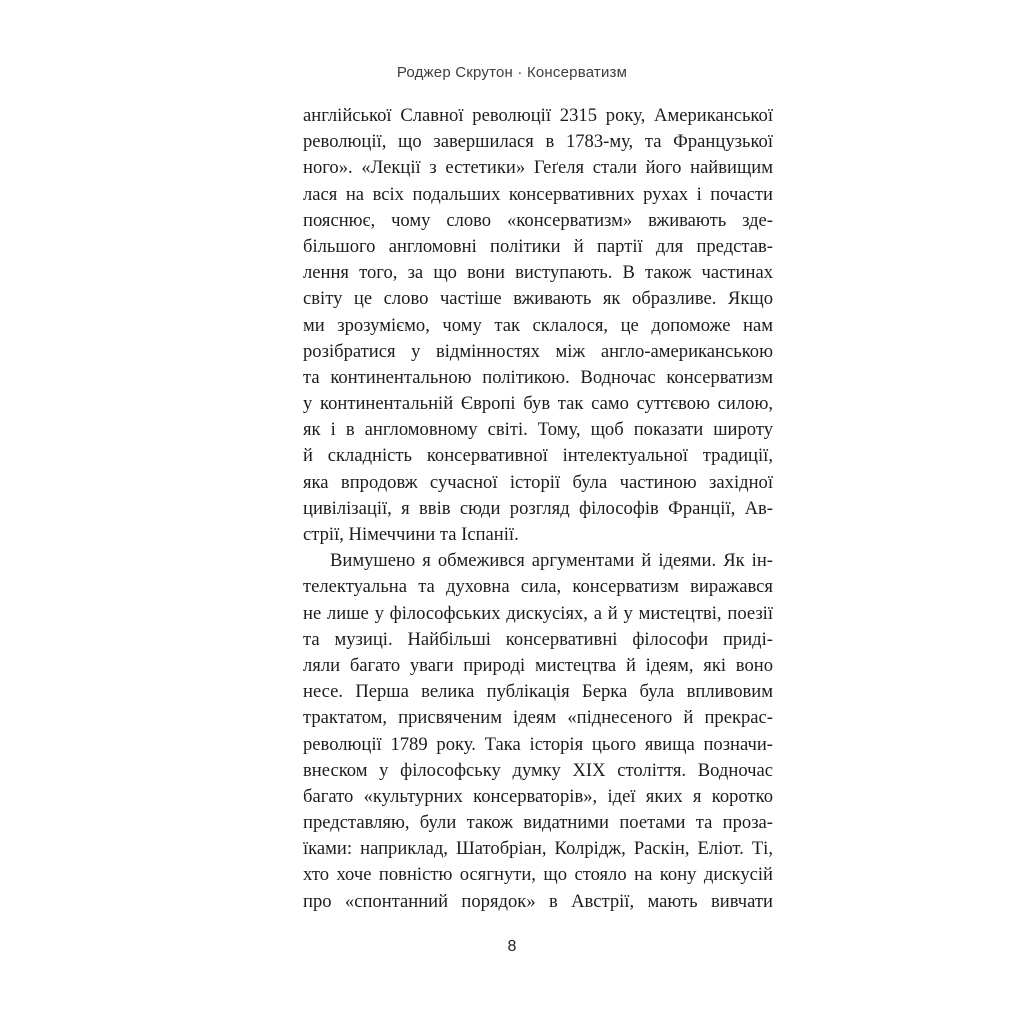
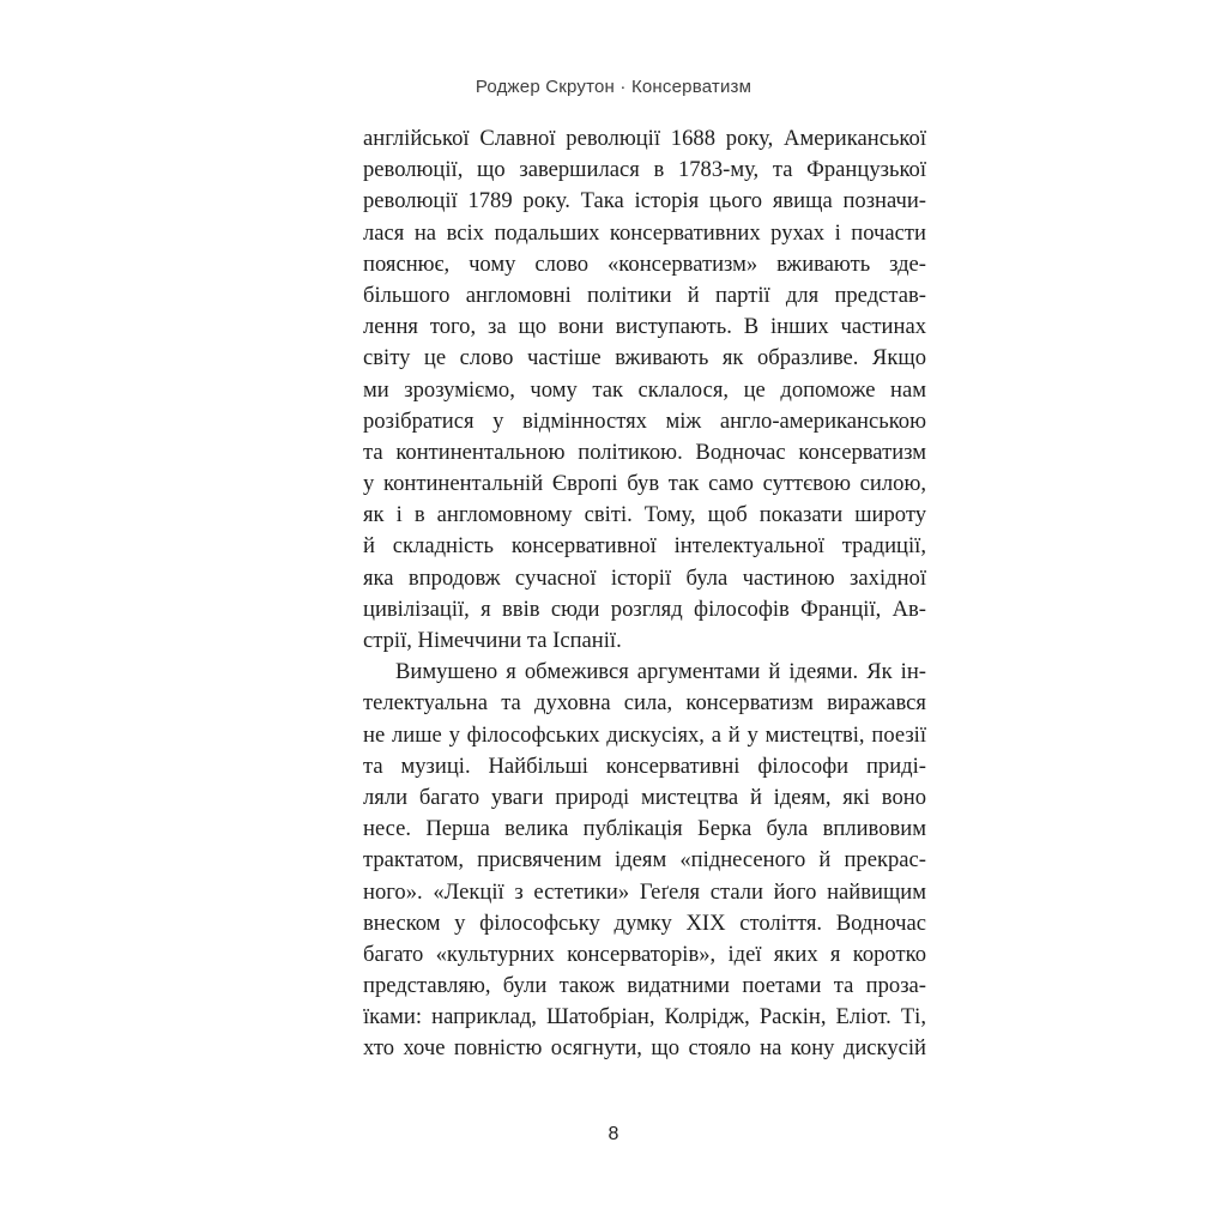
  Роджер Скрутон · Консерватизм
- англійської Славної революції 2315 року, Американської
+ англійської Славної революції 1688 року, Американської
  революції, що завершилася в 1783-му, та Французької
- ного». «Лекції з естетики» Геґеля стали його найвищим
+ революції 1789 року. Така історія цього явища позначи-
  лася на всіх подальших консервативних рухах і почасти
  пояснює, чому слово «консерватизм» вживають зде-
  більшого англомовні політики й партії для представ-
- лення того, за що вони виступають. В також частинах
+ лення того, за що вони виступають. В інших частинах
  світу це слово частіше вживають як образливе. Якщо
  ми зрозуміємо, чому так склалося, це допоможе нам
  розібратися у відмінностях між англо-американською
  та континентальною політикою. Водночас консерватизм
  у континентальній Європі був так само суттєвою силою,
  як і в англомовному світі. Тому, щоб показати широту
  й складність консервативної інтелектуальної традиції,
  яка впродовж сучасної історії була частиною західної
  цивілізації, я ввів сюди розгляд філософів Франції, Ав-
  стрії, Німеччини та Іспанії.
  Вимушено я обмежився аргументами й ідеями. Як ін-
  телектуальна та духовна сила, консерватизм виражався
  не лише у філософських дискусіях, а й у мистецтві, поезії
  та музиці. Найбільші консервативні філософи приді-
  ляли багато уваги природі мистецтва й ідеям, які воно
  несе. Перша велика публікація Берка була впливовим
  трактатом, присвяченим ідеям «піднесеного й прекрас-
- революції 1789 року. Така історія цього явища позначи-
+ ного». «Лекції з естетики» Геґеля стали його найвищим
  внеском у філософську думку XIX століття. Водночас
  багато «культурних консерваторів», ідеї яких я коротко
  представляю, були також видатними поетами та проза-
  їками: наприклад, Шатобріан, Колрідж, Раскін, Еліот. Ті,
  хто хоче повністю осягнути, що стояло на кону дискусій
- про «спонтанний порядок» в Австрії, мають вивчати
  8
